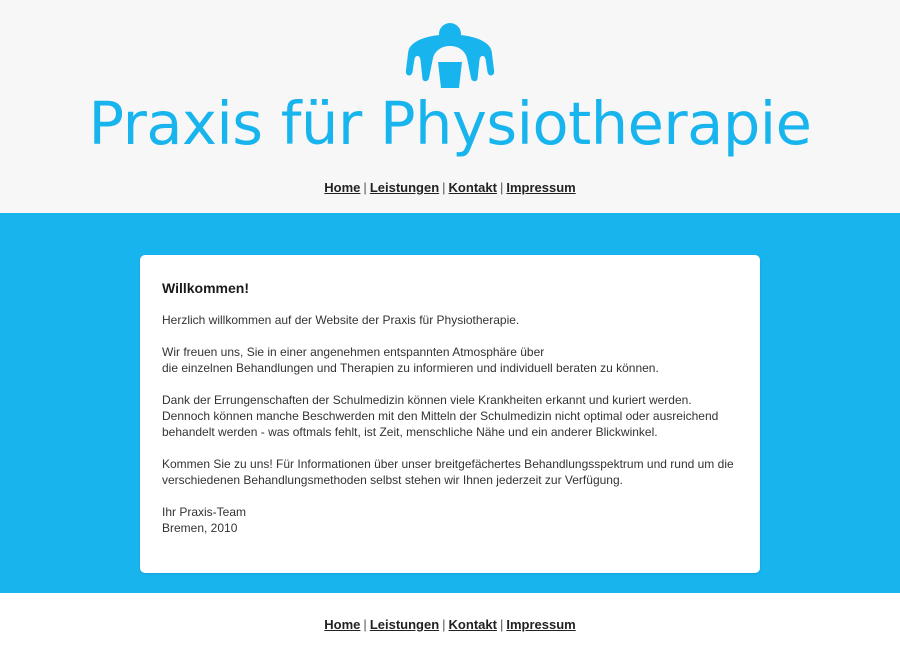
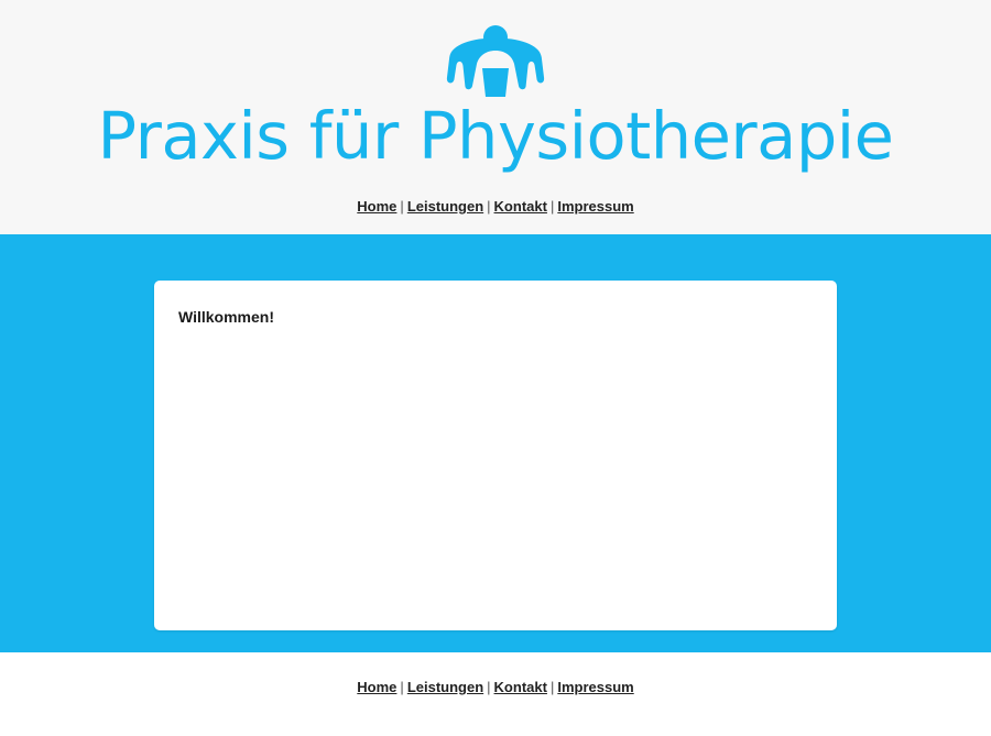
  Praxis für Physiotherapie
  Home | Leistungen | Kontakt | Impressum
  Willkommen!
- Herzlich willkommen auf der Website der Praxis für Physiotherapie.
- Wir freuen uns, Sie in einer angenehmen entspannten Atmosphäre über
- die einzelnen Behandlungen und Therapien zu informieren und individuell beraten zu können.
- Dank der Errungenschaften der Schulmedizin können viele Krankheiten erkannt und kuriert werden.
- Dennoch können manche Beschwerden mit den Mitteln der Schulmedizin nicht optimal oder ausreichend
- behandelt werden - was oftmals fehlt, ist Zeit, menschliche Nähe und ein anderer Blickwinkel.
- Kommen Sie zu uns! Für Informationen über unser breitgefächertes Behandlungsspektrum und rund um die
- verschiedenen Behandlungsmethoden selbst stehen wir Ihnen jederzeit zur Verfügung.
- Ihr Praxis-Team
- Bremen, 2010
  Home | Leistungen | Kontakt | Impressum
